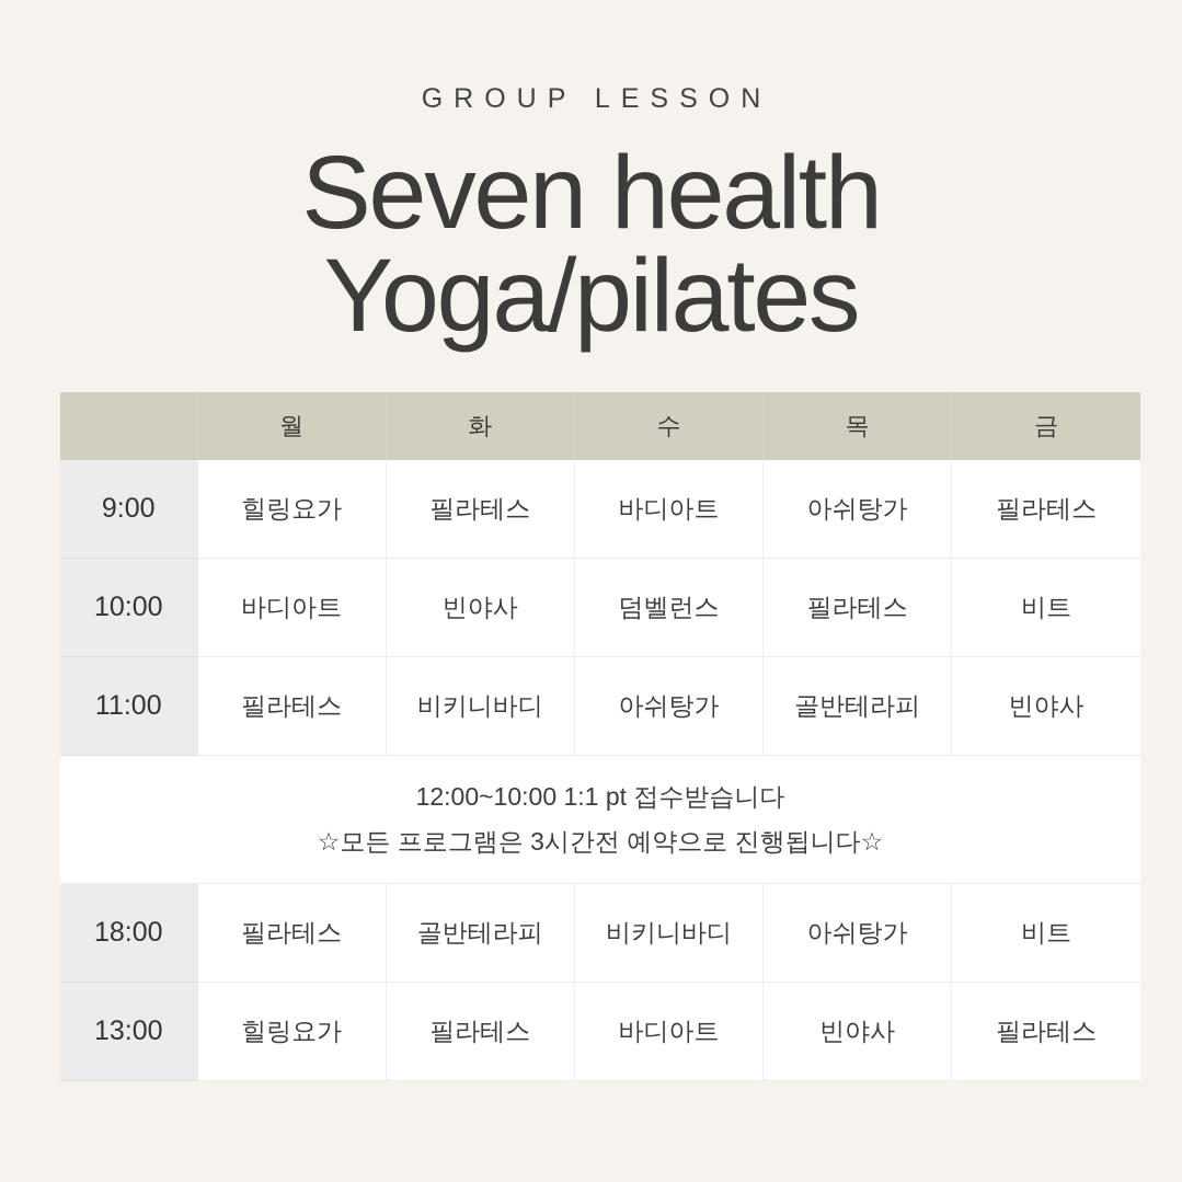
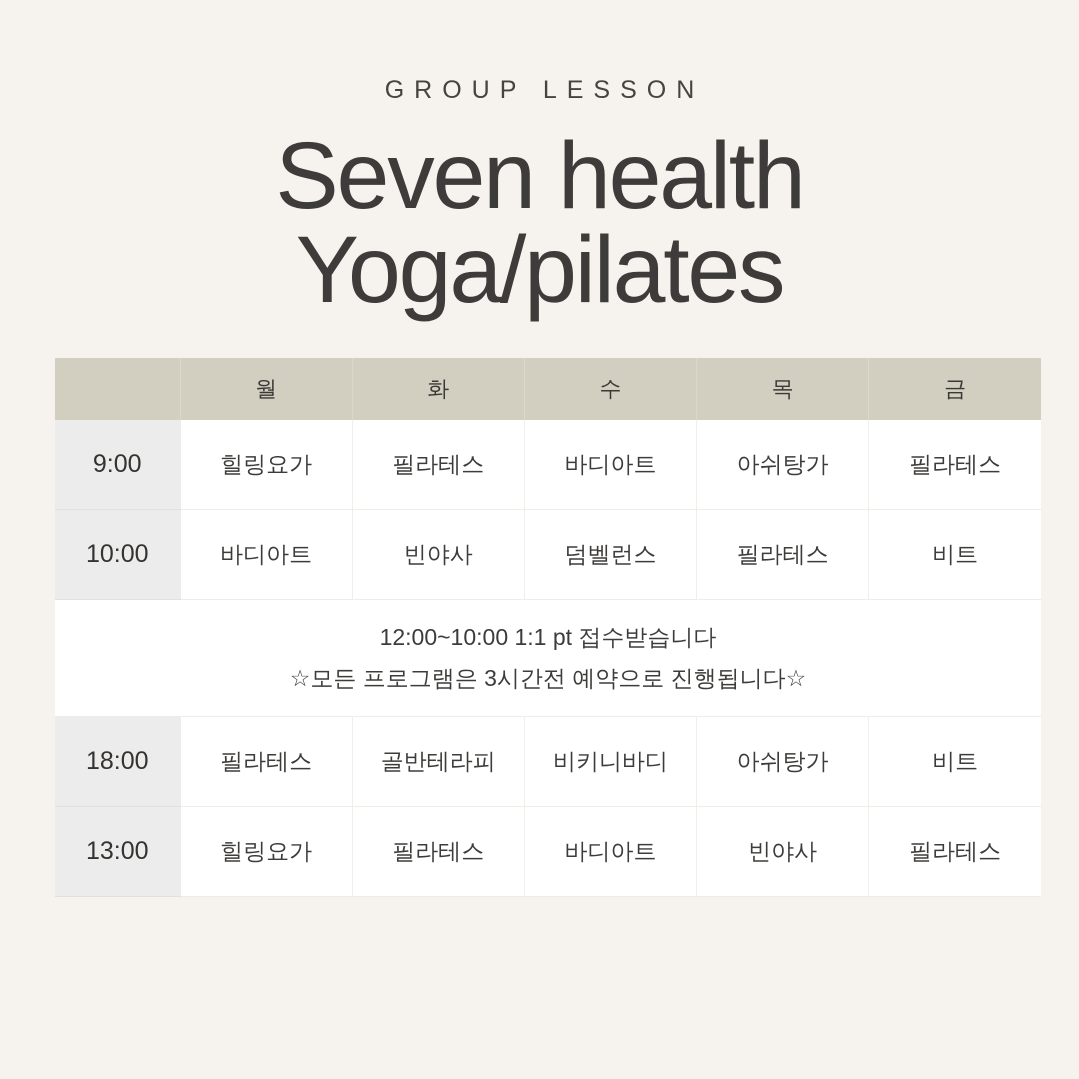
  GROUP LESSON
  Seven health
  Yoga/pilates
  	월	화	수	목	금
  9:00	힐링요가	필라테스	바디아트	아쉬탕가	필라테스
  10:00	바디아트	빈야사	덤벨런스	필라테스	비트
- 11:00	필라테스	비키니바디	아쉬탕가	골반테라피	빈야사
  12:00~10:00 1:1 pt 접수받습니다 ☆모든 프로그램은 3시간전 예약으로 진행됩니다☆
  18:00	필라테스	골반테라피	비키니바디	아쉬탕가	비트
  13:00	힐링요가	필라테스	바디아트	빈야사	필라테스
